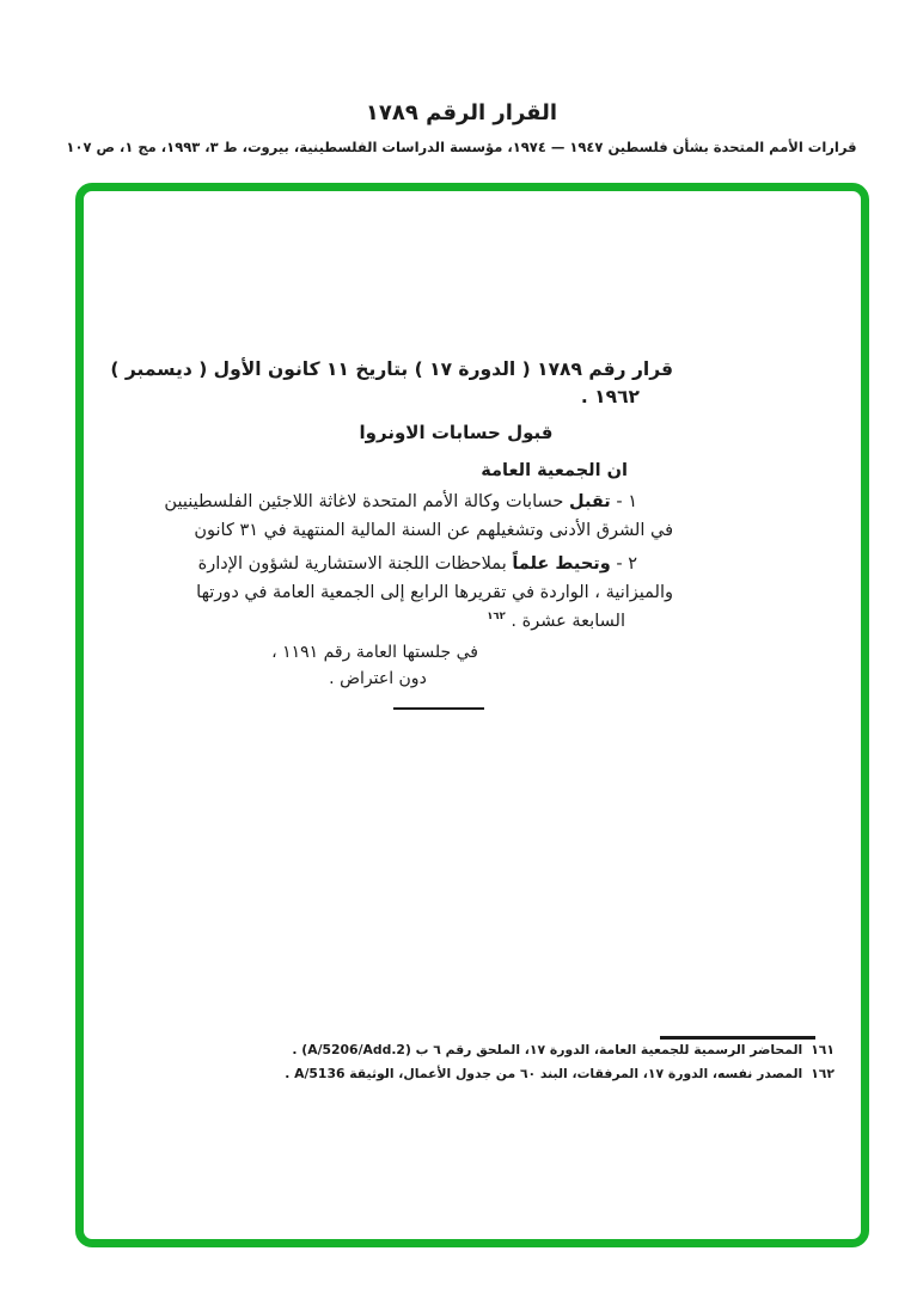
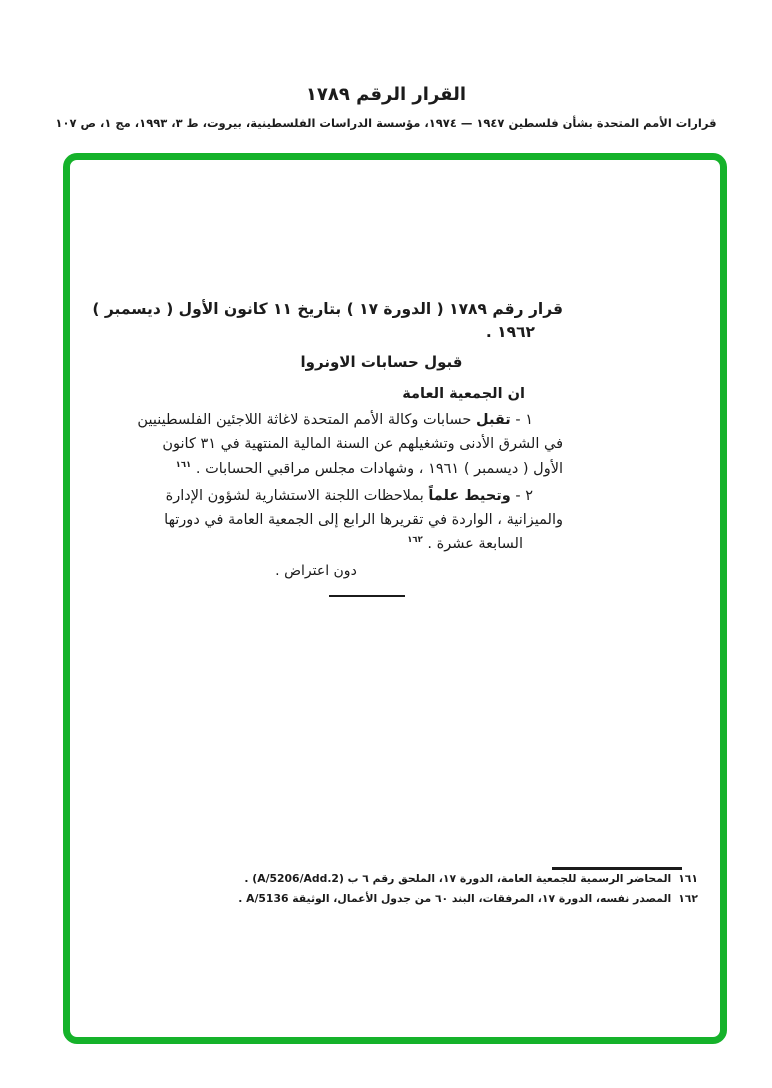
  القرار الرقم ١٧٨٩
  قرارات الأمم المتحدة بشأن فلسطين ١٩٤٧ — ١٩٧٤، مؤسسة الدراسات الفلسطينية، بيروت، ط ٣، ١٩٩٣، مج ١، ص ١٠٧
  قرار رقم ١٧٨٩ ( الدورة ١٧ ) بتاريخ ١١ كانون الأول ( ديسمبر )
  ١٩٦٢ .
  قبول حسابات الاونروا
  ان الجمعية العامة
  ١ - تقبل حسابات وكالة الأمم المتحدة لاغاثة اللاجئين الفلسطينيين
  في الشرق الأدنى وتشغيلهم عن السنة المالية المنتهية في ٣١ كانون
+ الأول ( ديسمبر ) ١٩٦١ ، وشهادات مجلس مراقبي الحسابات . ١٦١
  ٢ - وتحيط علماً بملاحظات اللجنة الاستشارية لشؤون الإدارة
  والميزانية ، الواردة في تقريرها الرابع إلى الجمعية العامة في دورتها
  السابعة عشرة . ١٦٢
- في جلستها العامة رقم ١١٩١ ،
  دون اعتراض .
  ١٦١المحاضر الرسمية للجمعية العامة، الدورة ١٧، الملحق رقم ٦ ب (A/5206/Add.2) .
  ١٦٢المصدر نفسه، الدورة ١٧، المرفقات، البند ٦٠ من جدول الأعمال، الوثيقة A/5136 .
